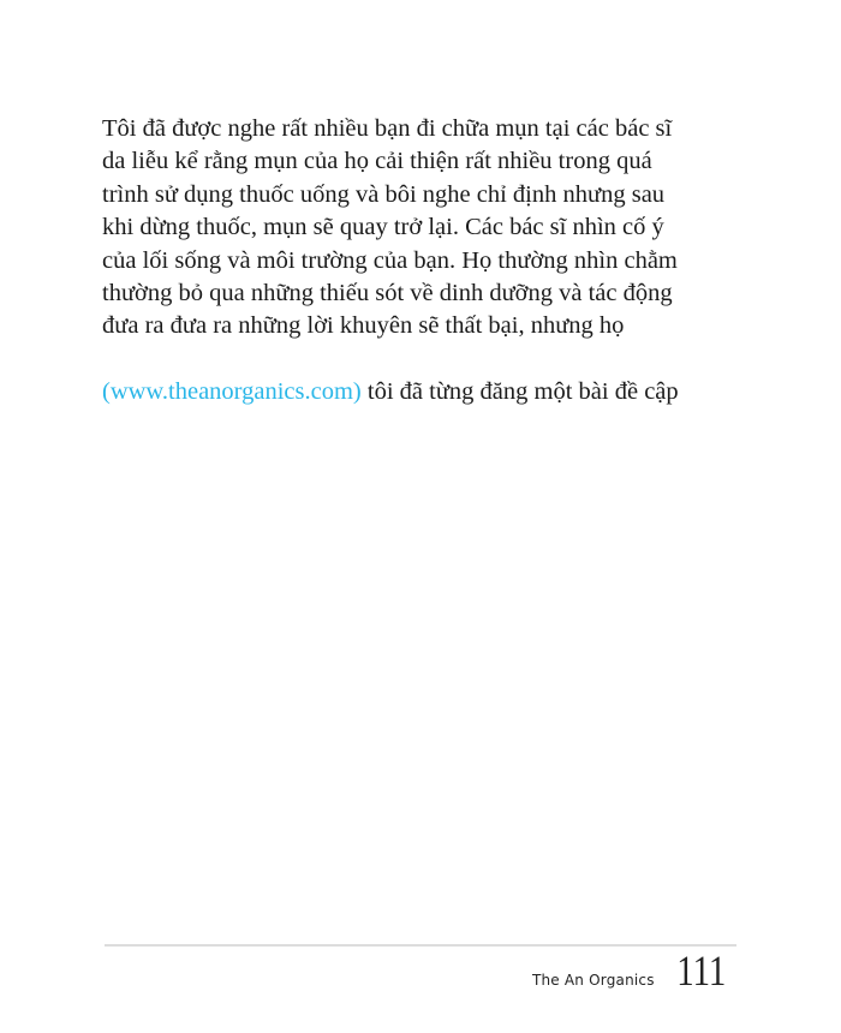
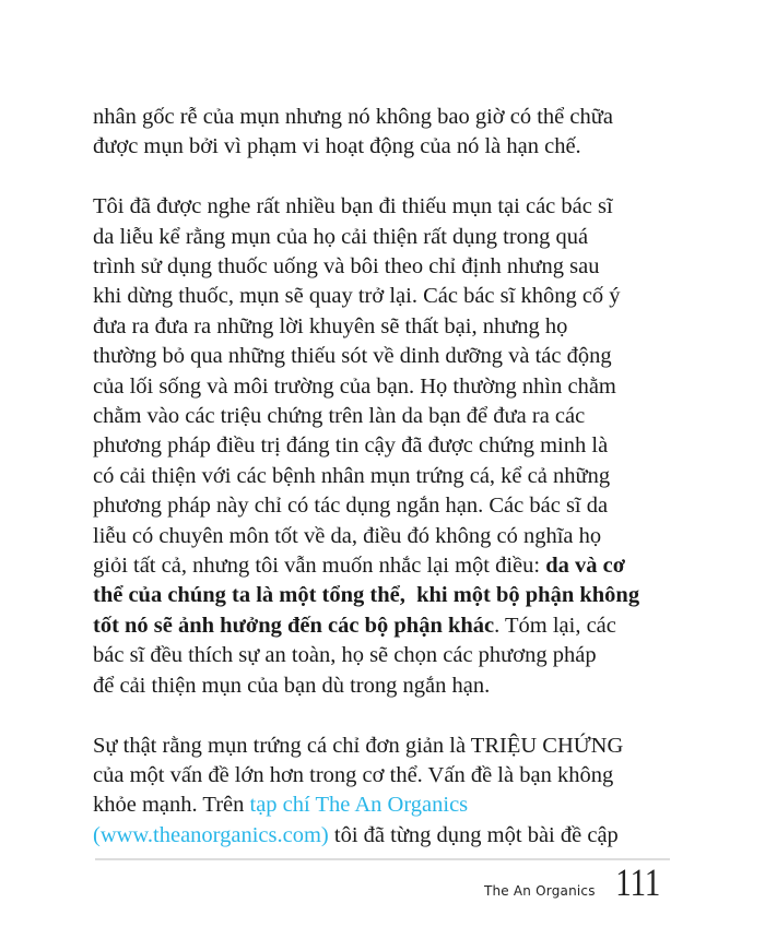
+ nhân gốc rễ của mụn nhưng nó không bao giờ có thể chữa
+ được mụn bởi vì phạm vi hoạt động của nó là hạn chế.
- Tôi đã được nghe rất nhiều bạn đi chữa mụn tại các bác sĩ
+ Tôi đã được nghe rất nhiều bạn đi thiếu mụn tại các bác sĩ
- da liễu kể rằng mụn của họ cải thiện rất nhiều trong quá
+ da liễu kể rằng mụn của họ cải thiện rất dụng trong quá
- trình sử dụng thuốc uống và bôi nghe chỉ định nhưng sau
+ trình sử dụng thuốc uống và bôi theo chỉ định nhưng sau
- khi dừng thuốc, mụn sẽ quay trở lại. Các bác sĩ nhìn cố ý
+ khi dừng thuốc, mụn sẽ quay trở lại. Các bác sĩ không cố ý
- của lối sống và môi trường của bạn. Họ thường nhìn chằm
+ đưa ra đưa ra những lời khuyên sẽ thất bại, nhưng họ
  thường bỏ qua những thiếu sót về dinh dưỡng và tác động
- đưa ra đưa ra những lời khuyên sẽ thất bại, nhưng họ
+ của lối sống và môi trường của bạn. Họ thường nhìn chằm
+ chằm vào các triệu chứng trên làn da bạn để đưa ra các
+ phương pháp điều trị đáng tin cậy đã được chứng minh là
+ có cải thiện với các bệnh nhân mụn trứng cá, kể cả những
+ phương pháp này chỉ có tác dụng ngắn hạn. Các bác sĩ da
+ liễu có chuyên môn tốt về da, điều đó không có nghĩa họ
+ giỏi tất cả, nhưng tôi vẫn muốn nhắc lại một điều: da và cơ
+ thể của chúng ta là một tổng thể, khi một bộ phận không
+ tốt nó sẽ ảnh hưởng đến các bộ phận khác. Tóm lại, các
+ bác sĩ đều thích sự an toàn, họ sẽ chọn các phương pháp
+ để cải thiện mụn của bạn dù trong ngắn hạn.
+ Sự thật rằng mụn trứng cá chỉ đơn giản là TRIỆU CHỨNG
+ của một vấn đề lớn hơn trong cơ thể. Vấn đề là bạn không
+ khỏe mạnh. Trên tạp chí The An Organics
- (www.theanorganics.com) tôi đã từng đăng một bài đề cập
+ (www.theanorganics.com) tôi đã từng dụng một bài đề cập
  The An Organics
  111
